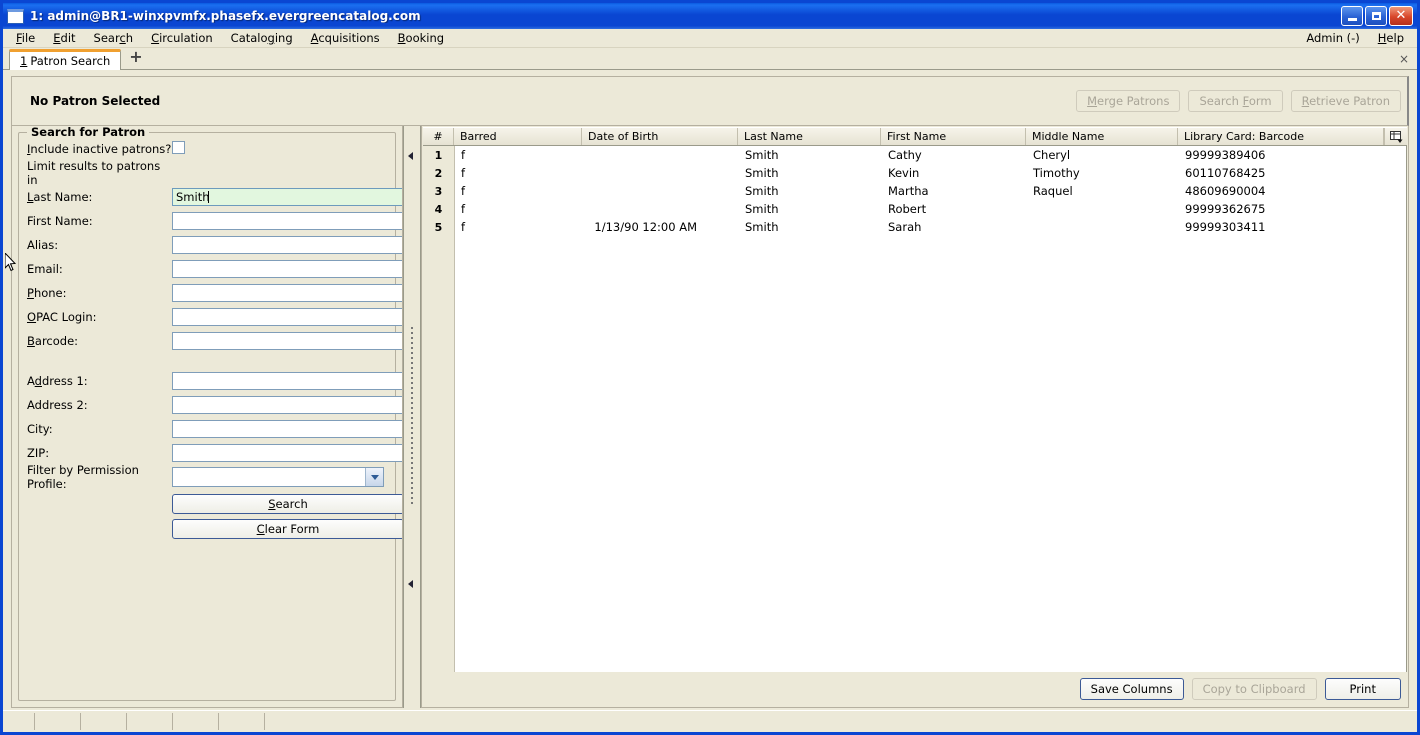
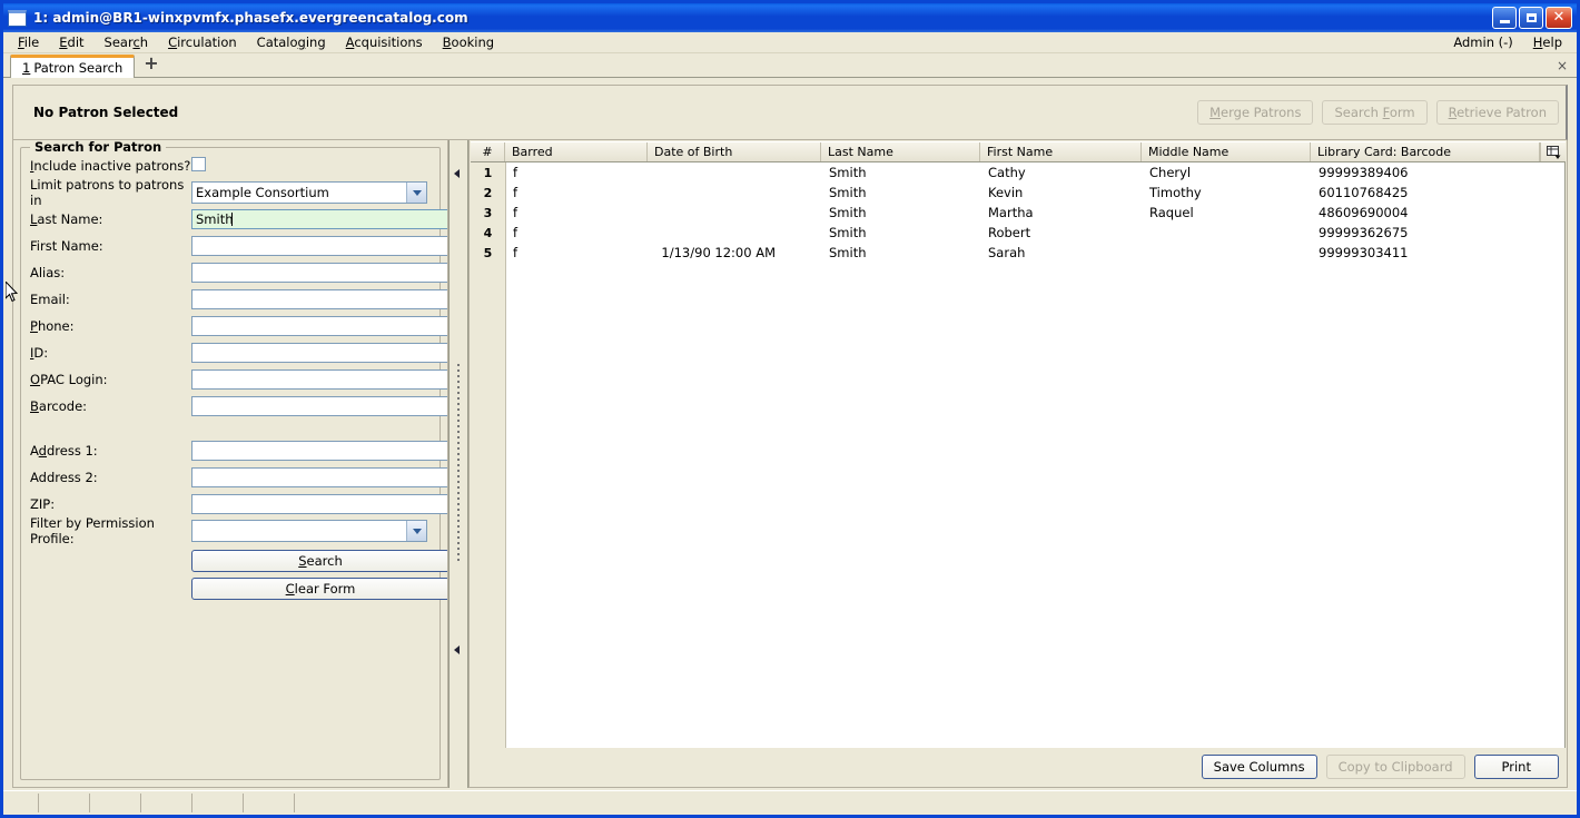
  1: admin@BR1-winxpvmfx.phasefx.evergreencatalog.com
  ✕
  File
  Edit
  Search
  Circulation
  Cataloging
  Acquisitions
  Booking
  Admin (-)
  Help
  1
  Patron Search
  +
  ×
  No Patron Selected
  Merge Patrons
  Search Form
  Retrieve Patron
  Search for Patron
  Include inactive patrons?
- Limit results to patrons in
+ Limit patrons to patrons in
+ Example Consortium
  Last Name:
  Smith
  First Name:
  Alias:
  Email:
  Phone:
+ ID:
  OPAC Login:
  Barcode:
  Address 1:
  Address 2:
- City:
  ZIP:
  Filter by Permission Profile:
  Search
  Clear Form
  #
  Barred
  Date of Birth
  Last Name
  First Name
  Middle Name
  Library Card: Barcode
  1
  2
  3
  4
  5
  f
  Smith
  Cathy
  Cheryl
  99999389406
  f
  Smith
  Kevin
  Timothy
  60110768425
  f
  Smith
  Martha
  Raquel
  48609690004
  f
  Smith
  Robert
  99999362675
  f
  1/13/90 12:00 AM
  Smith
  Sarah
  99999303411
  Save Columns
  Copy to Clipboard
  Print
